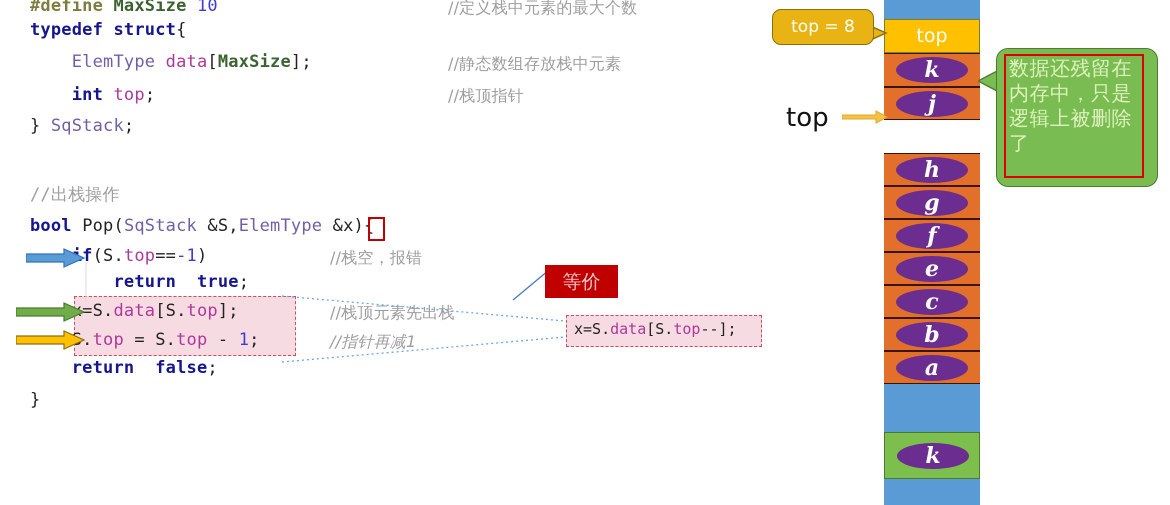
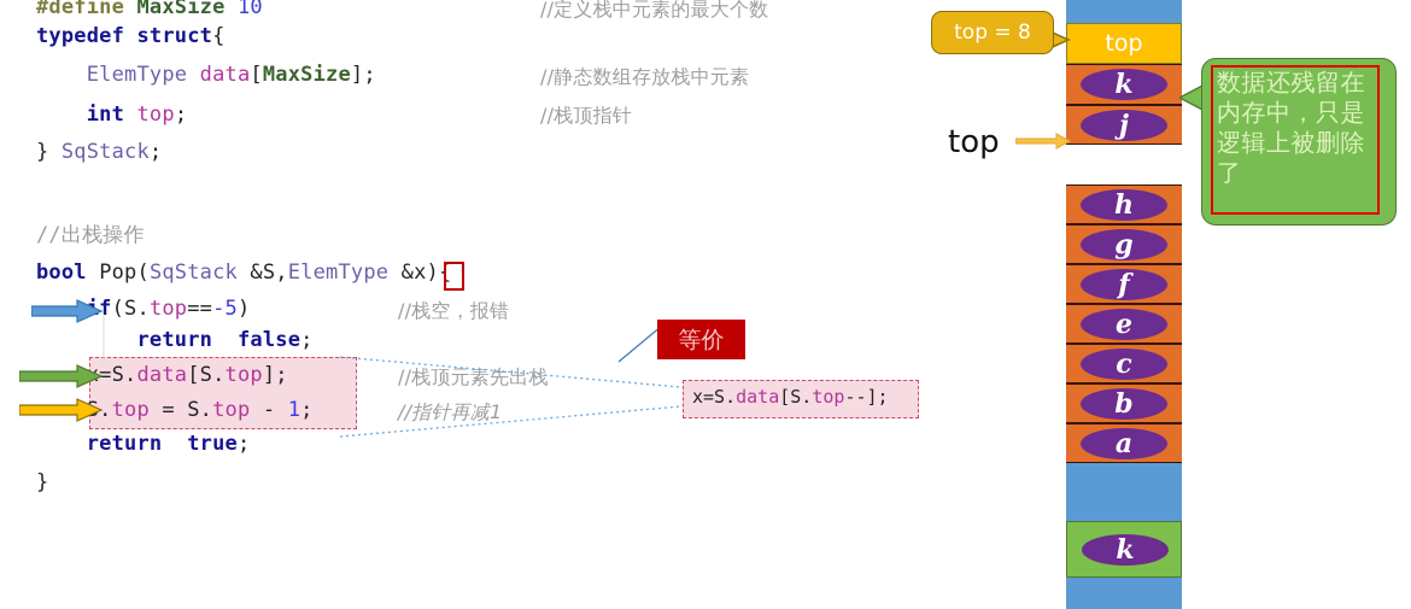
  #define MaxSize 10
  typedef struct{
  ElemType data[MaxSize];
  int top;
  } SqStack;
  //出栈操作
  bool Pop(SqStack &S,ElemType &x){
- f(S.top==-1)
+ f(S.top==-5)
- return true;
+ return false;
  =S.data[S.top];
  .top = S.top - 1;
- return false;
+ return true;
  }
  //定义栈中元素的最大个数
  //静态数组存放栈中元素
  //栈顶指针
  //栈空，报错
  //栈顶元素先出栈
  //指针再减1
  等价
  x=S.data[S.top--];
  top
  k
  j
  h
  g
  f
  e
  c
  b
  a
  k
  top = 8
  top
  数据还残留在内存中，只是逻辑上被删除了
